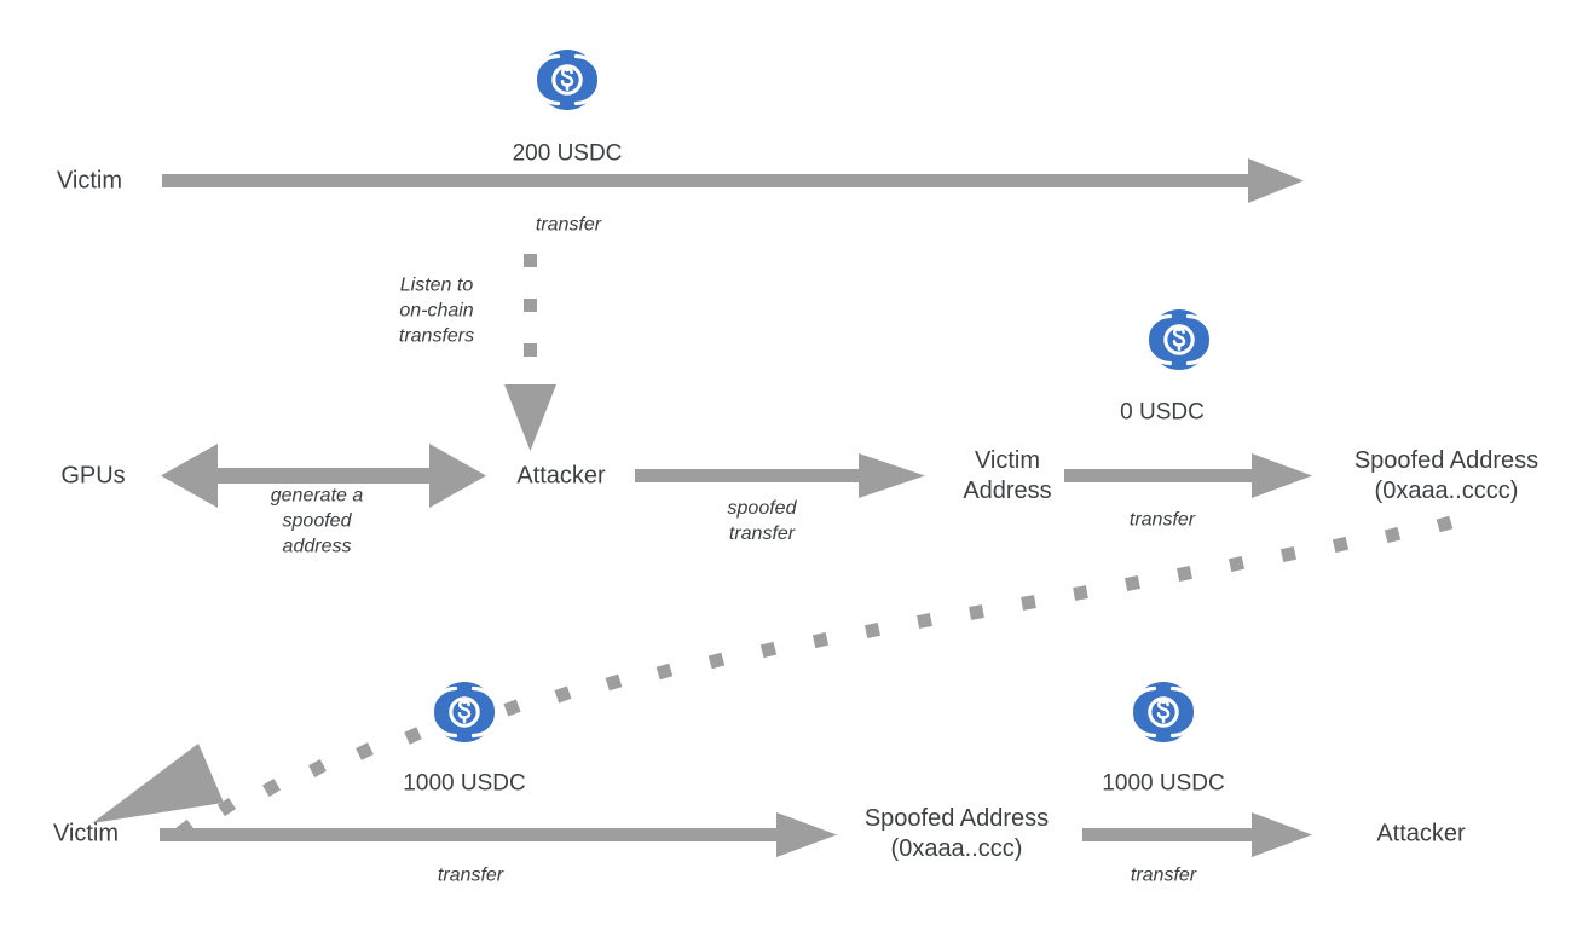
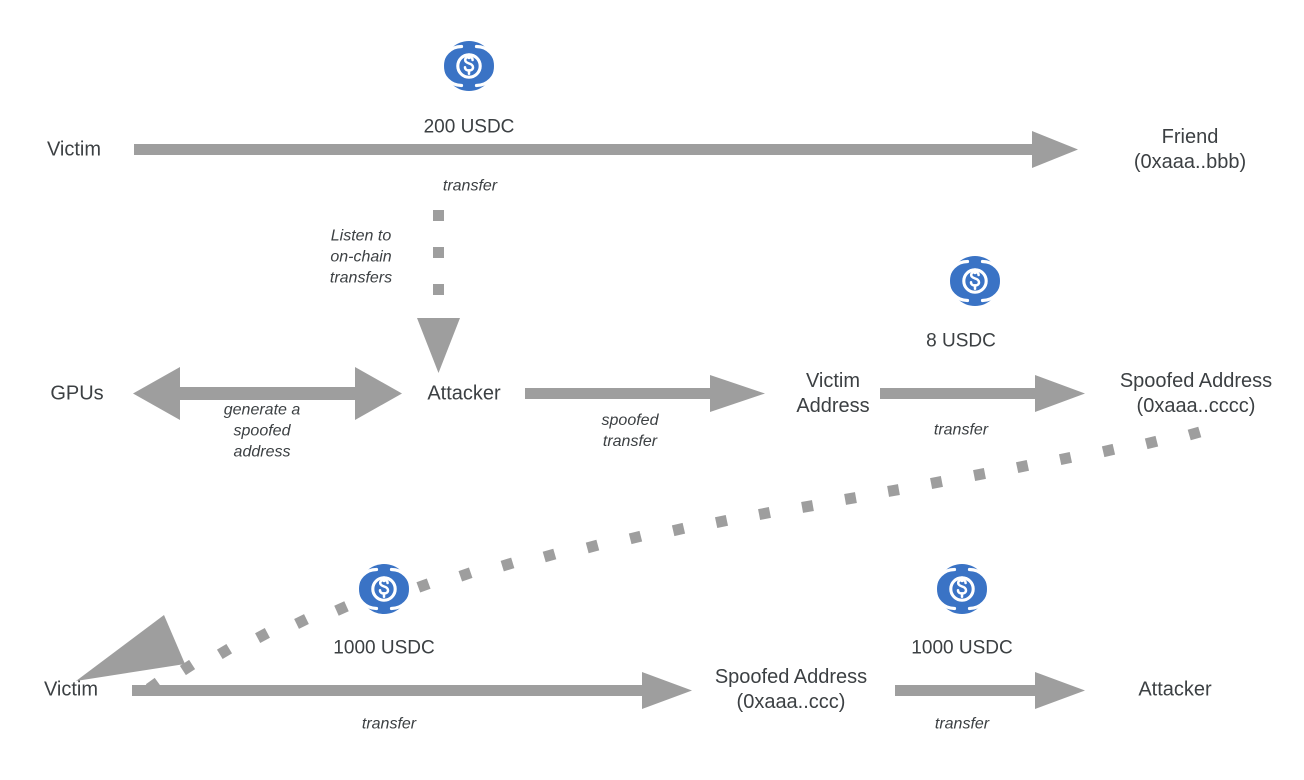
  Victim
  200 USDC
  transfer
+ Friend
+ (0xaaa..bbb)
  Listen to
  on-chain
  transfers
  GPUs
  generate a
  spoofed
  address
  Attacker
  spoofed
  transfer
  Victim
  Address
- 0 USDC
+ 8 USDC
  transfer
  Spoofed Address
  (0xaaa..cccc)
  Victim
  1000 USDC
  transfer
  Spoofed Address
  (0xaaa..ccc)
  1000 USDC
  transfer
  Attacker
